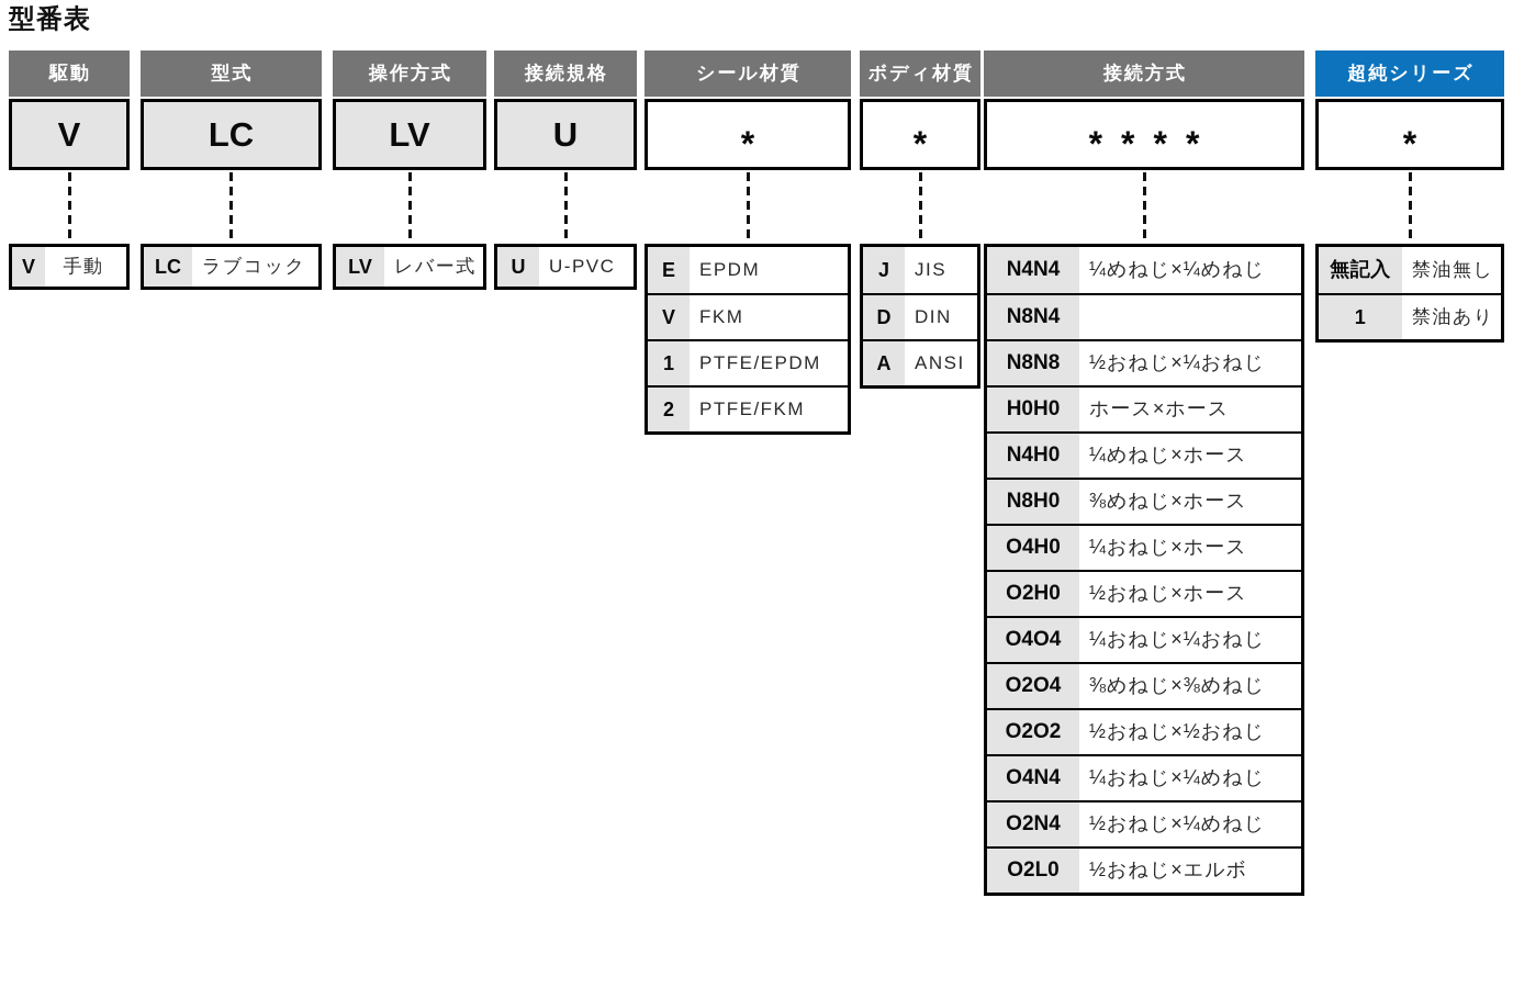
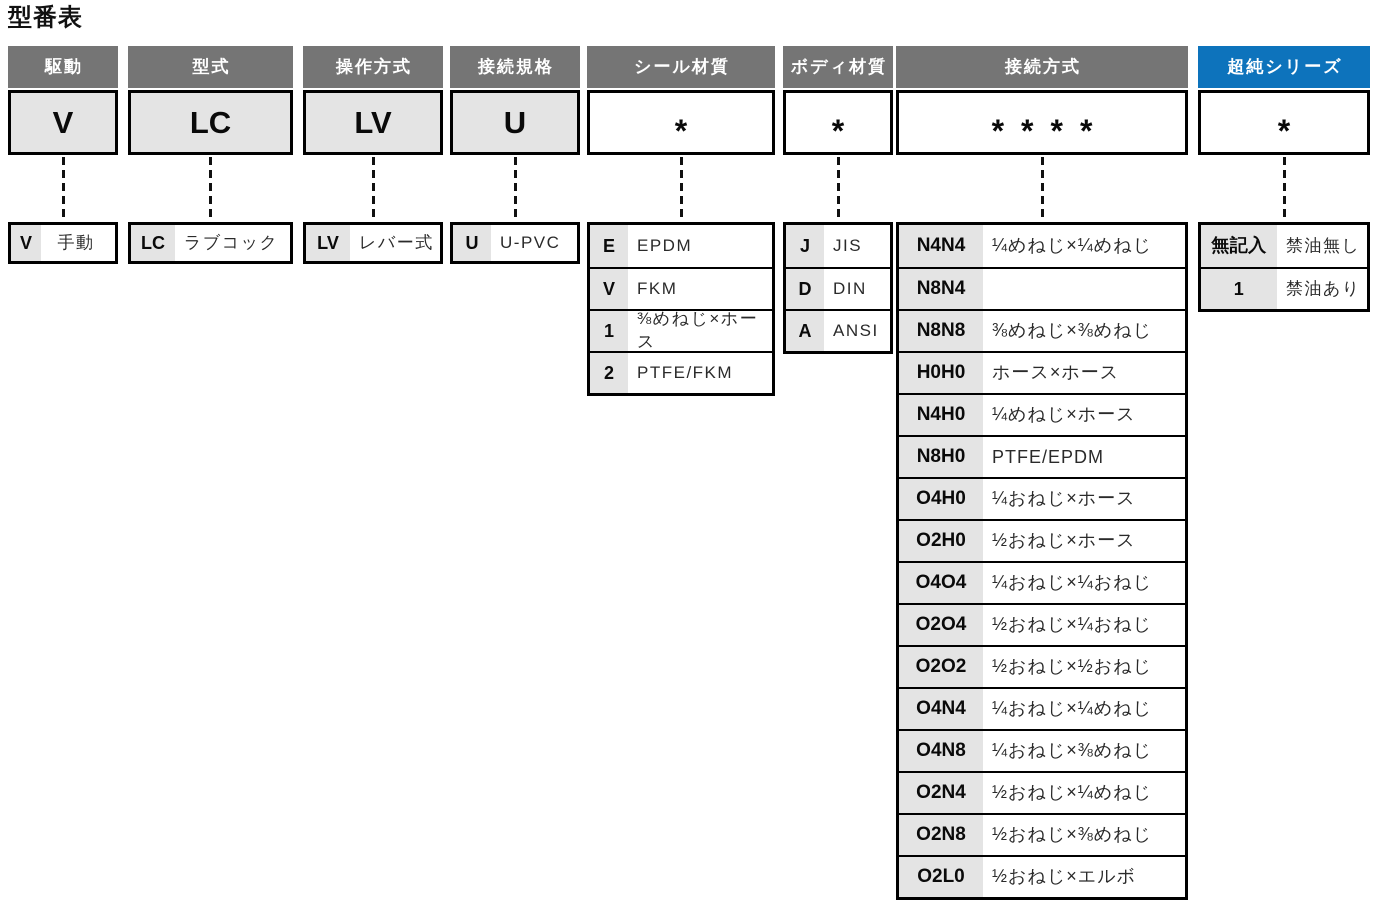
  型番表
  駆動
  V
  V
  手動
  型式
  LC
  LC
  ラブコック
  操作方式
  LV
  LV
  レバー式
  接続規格
  U
  U
  U-PVC
  シール材質
  *
  E
  EPDM
  V
  FKM
  1
- PTFE/EPDM
+ ⅜めねじ×ホース
  2
  PTFE/FKM
  ボディ材質
  *
  J
  JIS
  D
  DIN
  A
  ANSI
  接続方式
  ****
  N4N4
  ¼めねじ×¼めねじ
  N8N4
  N8N8
- ½おねじ×¼おねじ
+ ⅜めねじ×⅜めねじ
  H0H0
  ホース×ホース
  N4H0
  ¼めねじ×ホース
  N8H0
- ⅜めねじ×ホース
+ PTFE/EPDM
  O4H0
  ¼おねじ×ホース
  O2H0
  ½おねじ×ホース
  O4O4
  ¼おねじ×¼おねじ
  O2O4
- ⅜めねじ×⅜めねじ
+ ½おねじ×¼おねじ
  O2O2
  ½おねじ×½おねじ
  O4N4
  ¼おねじ×¼めねじ
+ O4N8
+ ¼おねじ×⅜めねじ
  O2N4
  ½おねじ×¼めねじ
+ O2N8
+ ½おねじ×⅜めねじ
  O2L0
  ½おねじ×エルボ
  超純シリーズ
  *
  無記入
  禁油無し
  1
  禁油あり
